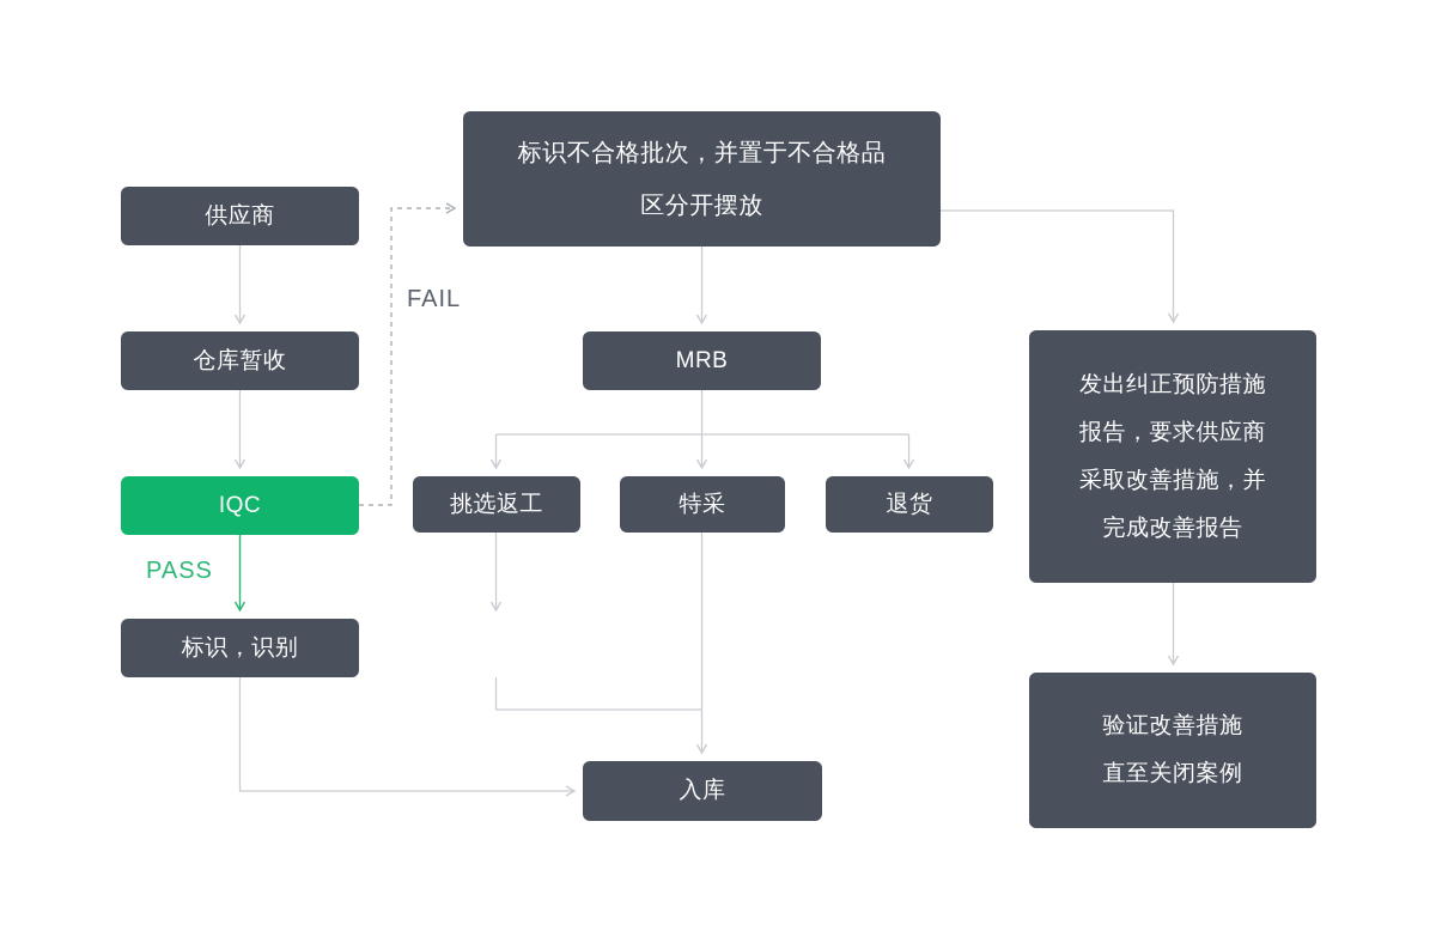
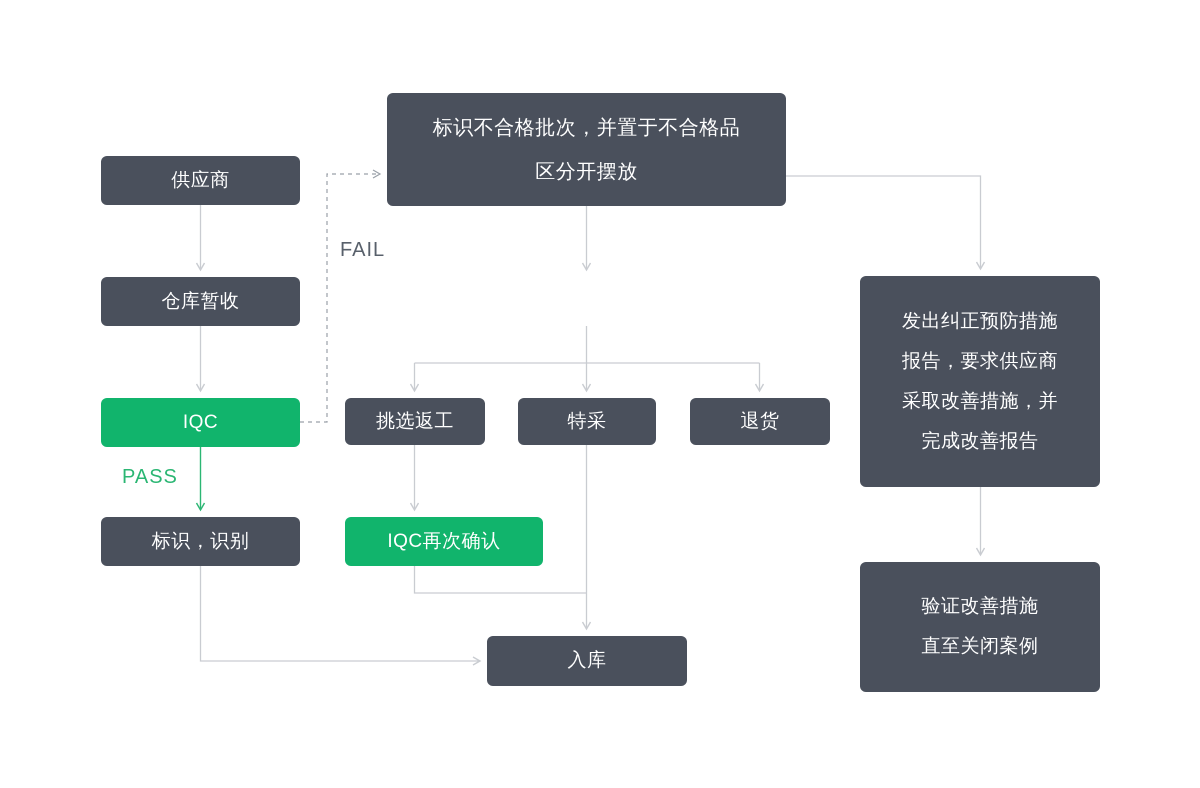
  供应商
  仓库暂收
  IQC
  标识，识别
  标识不合格批次，并置于不合格品
  区分开摆放
- MRB
  挑选返工
  特采
  退货
+ IQC再次确认
  入库
  发出纠正预防措施
  报告，要求供应商
  采取改善措施，并
  完成改善报告
  验证改善措施
  直至关闭案例
  FAIL
  PASS
